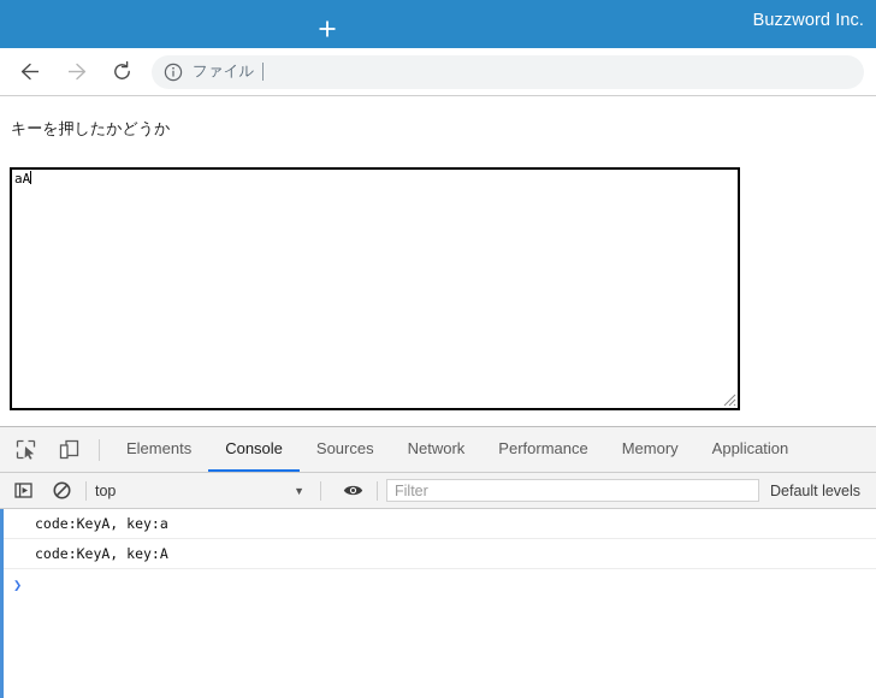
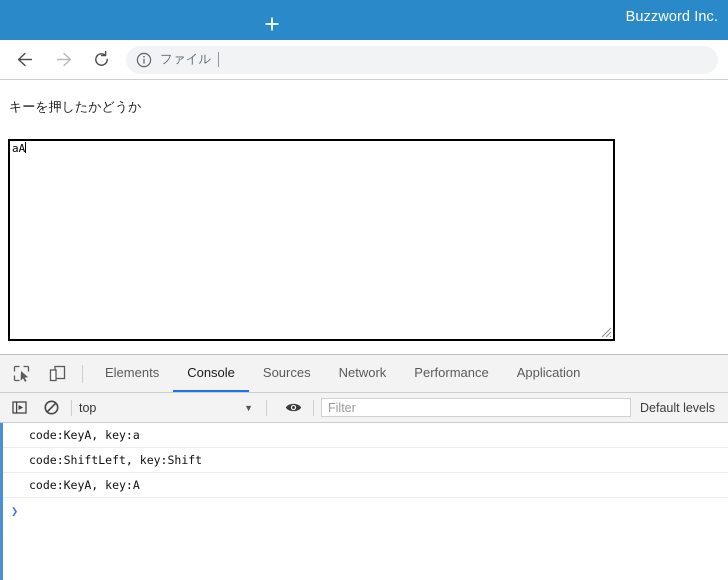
  Buzzword Inc.
  ファイル
  キーを押したかどうか
  aA
  Elements
  Console
  Sources
  Network
  Performance
- Memory
  Application
  top
  ▼
  Filter
  Default levels
  code:KeyA, key:a
+ code:ShiftLeft, key:Shift
  code:KeyA, key:A
  ❯
